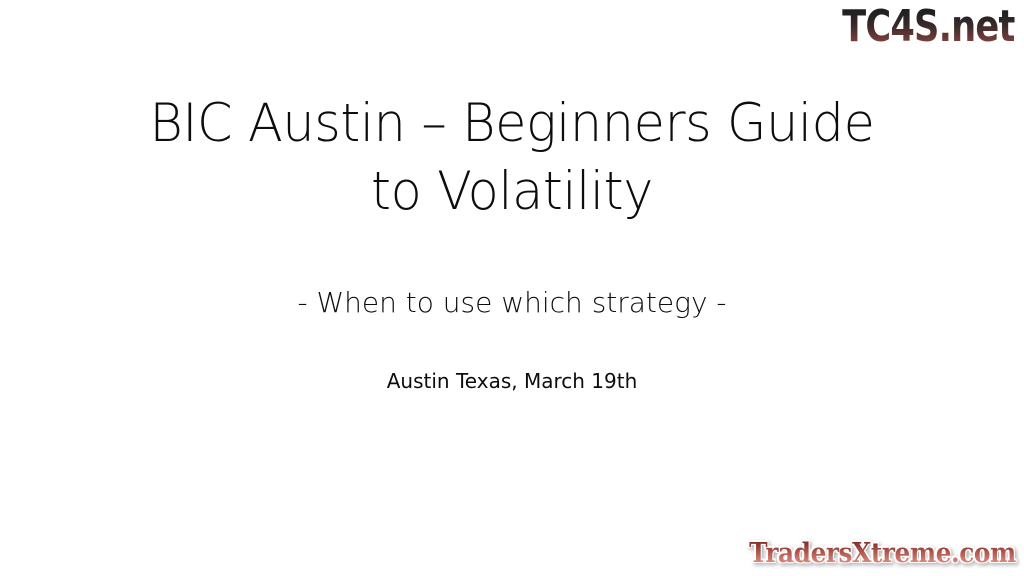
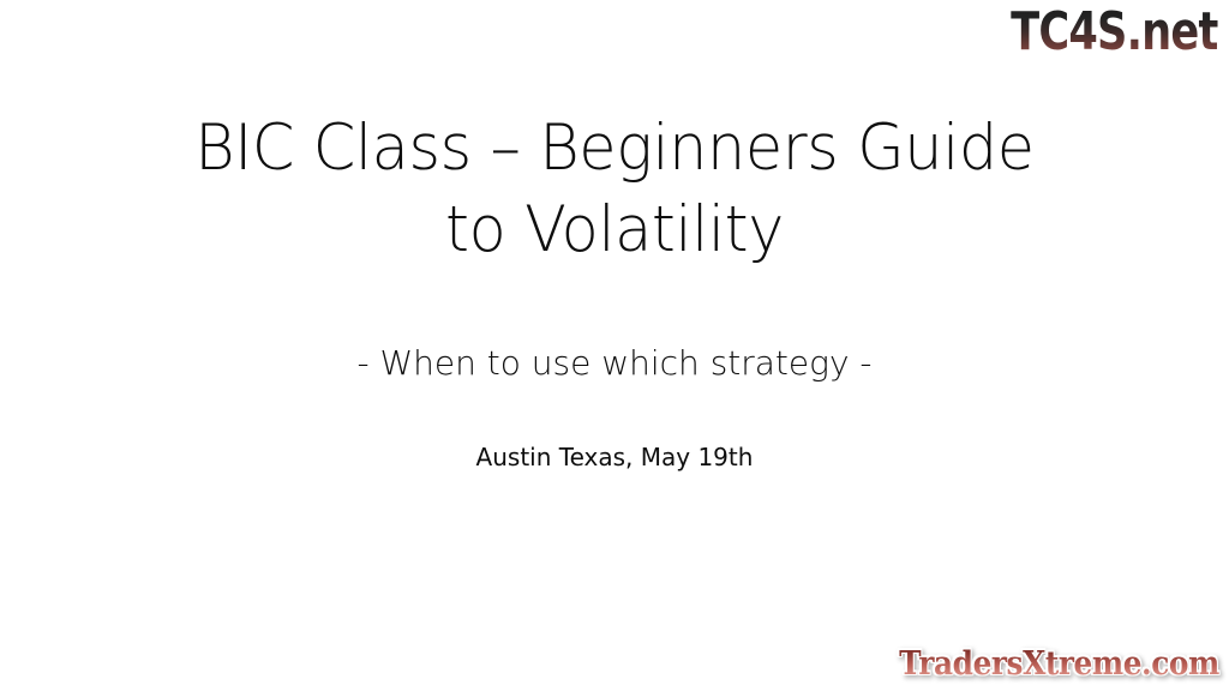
  TC4S.net
- BIC Austin – Beginners Guide
+ BIC Class – Beginners Guide
  to Volatility
  - When to use which strategy -
- Austin Texas, March 19th
+ Austin Texas, May 19th
  TradersXtreme.com
